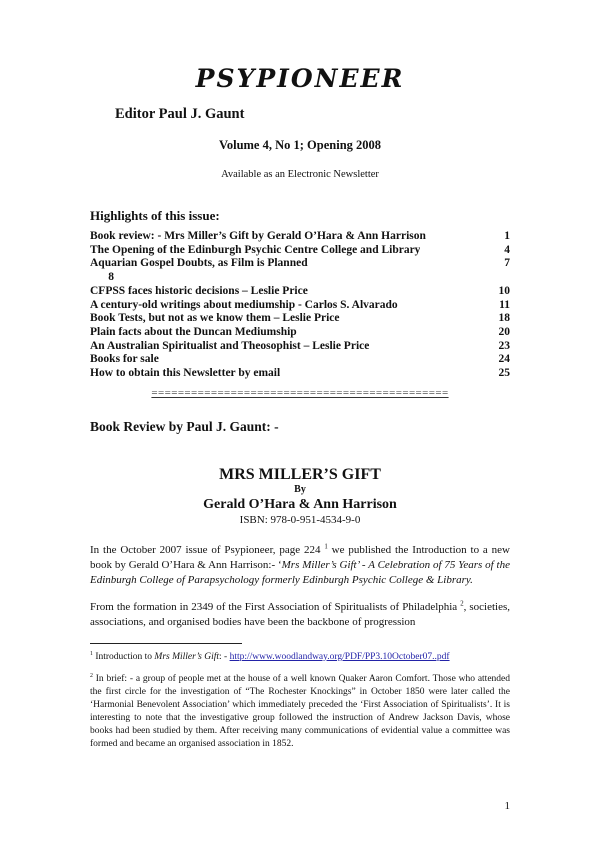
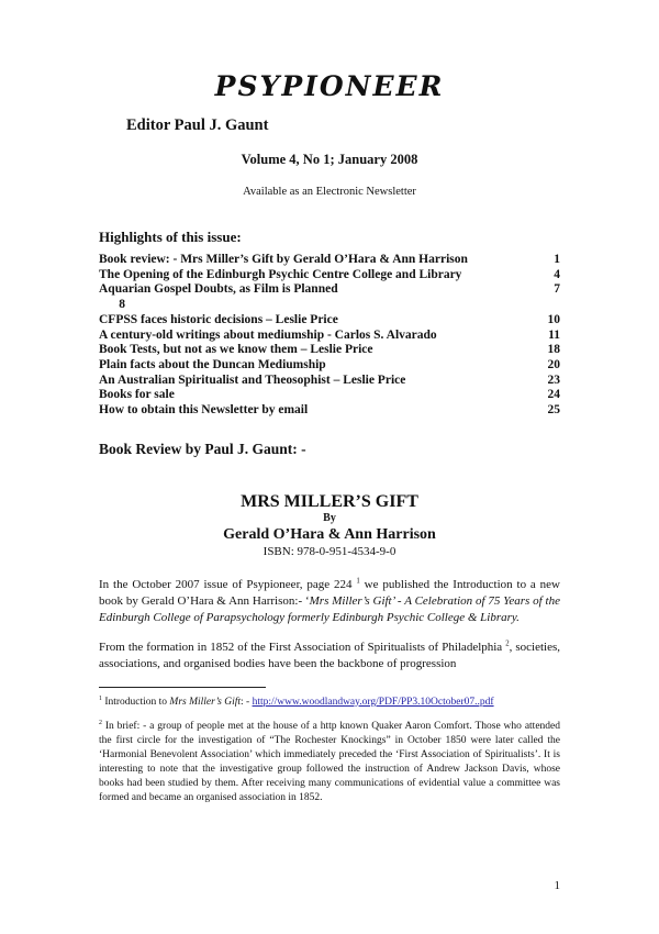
  PSYPIONEER
  Editor Paul J. Gaunt
- Volume 4, No 1; Opening 2008
+ Volume 4, No 1; January 2008
  Available as an Electronic Newsletter
  Highlights of this issue:
  Book review: - Mrs Miller’s Gift by Gerald O’Hara & Ann Harrison
  1
  The Opening of the Edinburgh Psychic Centre College and Library
  4
  Aquarian Gospel Doubts, as Film is Planned
  7
  8
  CFPSS faces historic decisions – Leslie Price
  10
  A century-old writings about mediumship - Carlos S. Alvarado
  11
  Book Tests, but not as we know them – Leslie Price
  18
  Plain facts about the Duncan Mediumship
  20
  An Australian Spiritualist and Theosophist – Leslie Price
  23
  Books for sale
  24
  How to obtain this Newsletter by email
  25
- =============================================
  Book Review by Paul J. Gaunt: -
  MRS MILLER’S GIFT
  By
  Gerald O’Hara & Ann Harrison
  ISBN: 978-0-951-4534-9-0
  In the October 2007 issue of Psypioneer, page 224 we published the Introduction to a new book by Gerald O’Hara & Ann Harrison:- ‘Mrs Miller’s Gift’ - A Celebration of 75 Years of the Edinburgh College of Parapsychology formerly Edinburgh Psychic College & Library.
- From the formation in 2349 of the First Association of Spiritualists of Philadelphia , societies, associations, and organised bodies have been the backbone of progression
+ From the formation in 1852 of the First Association of Spiritualists of Philadelphia , societies, associations, and organised bodies have been the backbone of progression
  Introduction to Mrs Miller’s Gift: - http://www.woodlandway.org/PDF/PP3.10October07..pdf
- In brief: - a group of people met at the house of a well known Quaker Aaron Comfort. Those who attended the first circle for the investigation of “The Rochester Knockings” in October 1850 were later called the ‘Harmonial Benevolent Association’ which immediately preceded the ‘First Association of Spiritualists’. It is interesting to note that the investigative group followed the instruction of Andrew Jackson Davis, whose books had been studied by them. After receiving many communications of evidential value a committee was formed and became an organised association in 1852.
+ In brief: - a group of people met at the house of a http known Quaker Aaron Comfort. Those who attended the first circle for the investigation of “The Rochester Knockings” in October 1850 were later called the ‘Harmonial Benevolent Association’ which immediately preceded the ‘First Association of Spiritualists’. It is interesting to note that the investigative group followed the instruction of Andrew Jackson Davis, whose books had been studied by them. After receiving many communications of evidential value a committee was formed and became an organised association in 1852.
  1
